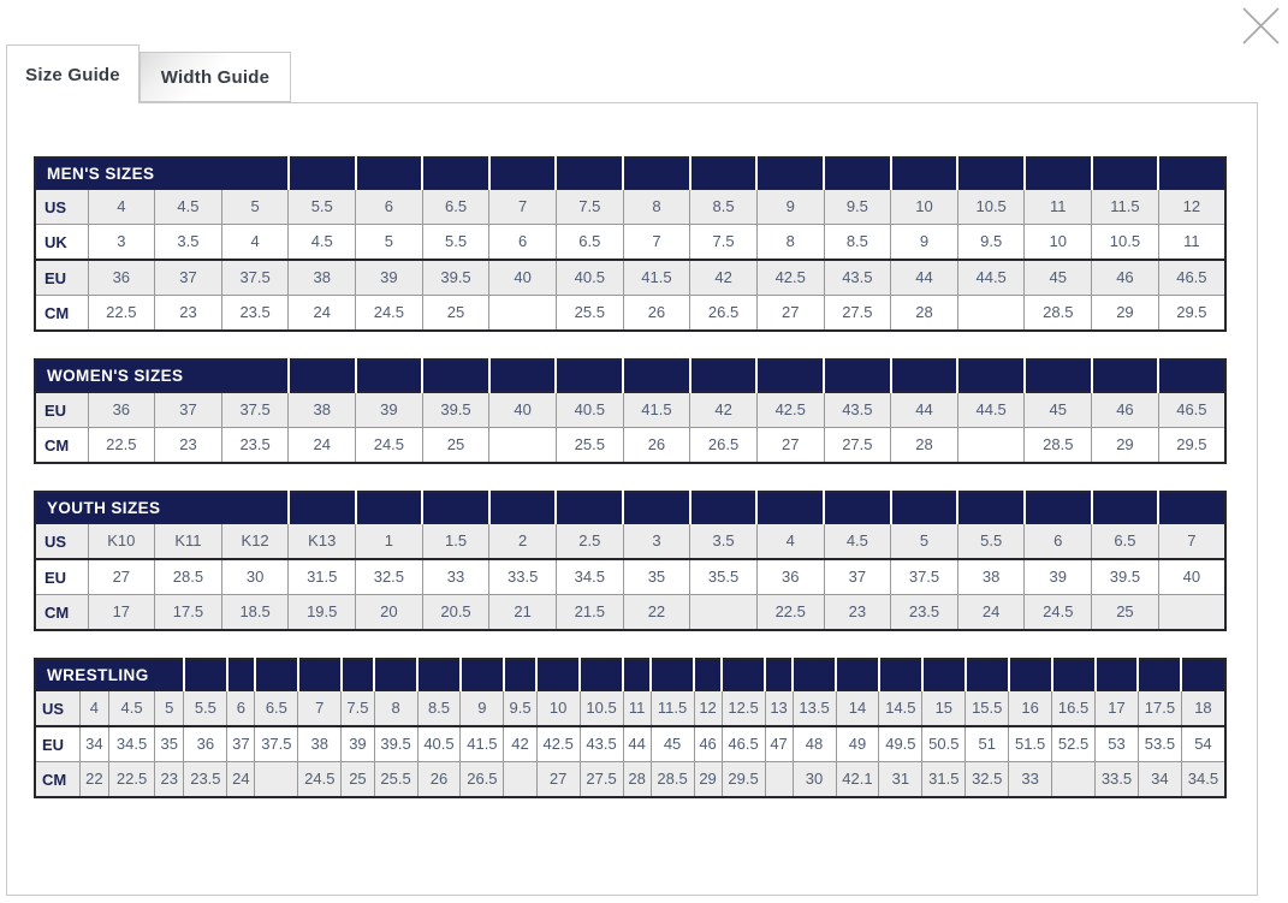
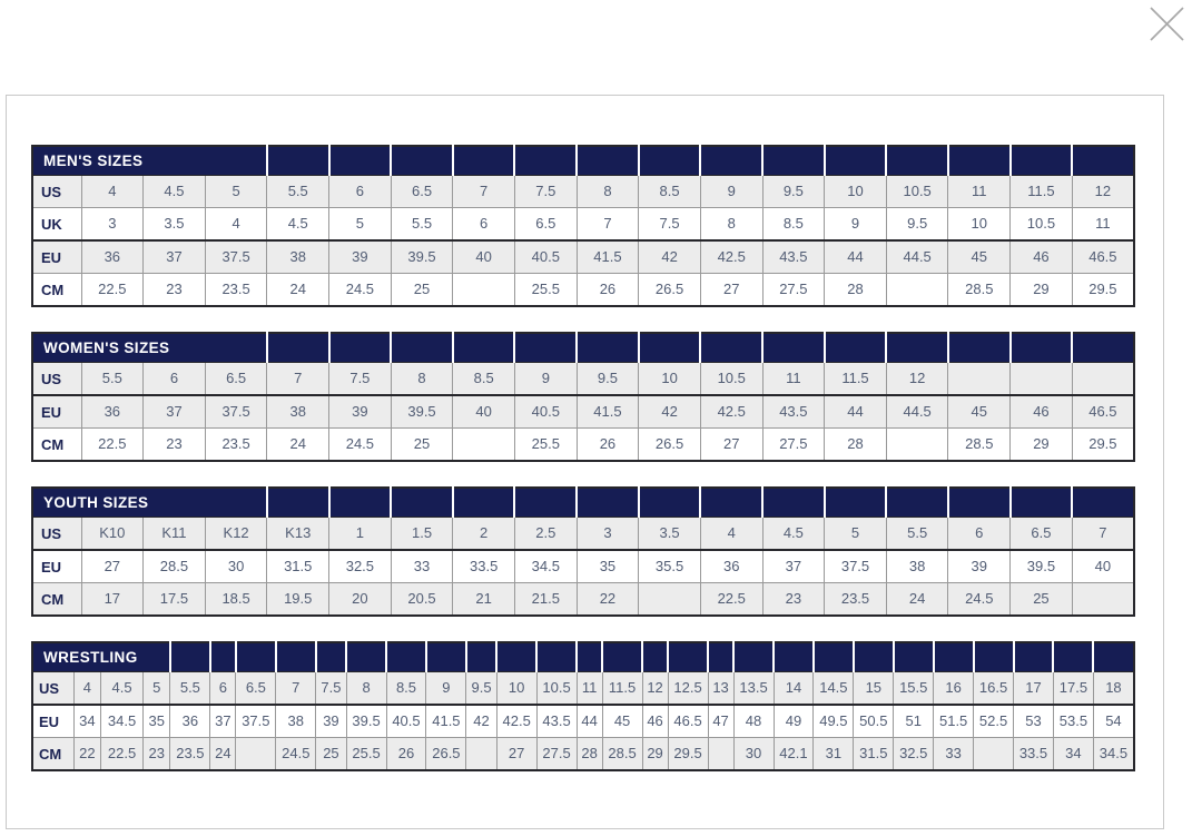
  MEN'S SIZES
  US	4	4.5	5	5.5	6	6.5	7	7.5	8	8.5	9	9.5	10	10.5	11	11.5	12
  UK	3	3.5	4	4.5	5	5.5	6	6.5	7	7.5	8	8.5	9	9.5	10	10.5	11
  EU	36	37	37.5	38	39	39.5	40	40.5	41.5	42	42.5	43.5	44	44.5	45	46	46.5
  CM	22.5	23	23.5	24	24.5	25		25.5	26	26.5	27	27.5	28		28.5	29	29.5
  WOMEN'S SIZES
+ US	5.5	6	6.5	7	7.5	8	8.5	9	9.5	10	10.5	11	11.5	12
  EU	36	37	37.5	38	39	39.5	40	40.5	41.5	42	42.5	43.5	44	44.5	45	46	46.5
  CM	22.5	23	23.5	24	24.5	25		25.5	26	26.5	27	27.5	28		28.5	29	29.5
  YOUTH SIZES
  US	K10	K11	K12	K13	1	1.5	2	2.5	3	3.5	4	4.5	5	5.5	6	6.5	7
  EU	27	28.5	30	31.5	32.5	33	33.5	34.5	35	35.5	36	37	37.5	38	39	39.5	40
  CM	17	17.5	18.5	19.5	20	20.5	21	21.5	22		22.5	23	23.5	24	24.5	25
  WRESTLING
  US	4	4.5	5	5.5	6	6.5	7	7.5	8	8.5	9	9.5	10	10.5	11	11.5	12	12.5	13	13.5	14	14.5	15	15.5	16	16.5	17	17.5	18
  EU	34	34.5	35	36	37	37.5	38	39	39.5	40.5	41.5	42	42.5	43.5	44	45	46	46.5	47	48	49	49.5	50.5	51	51.5	52.5	53	53.5	54
  CM	22	22.5	23	23.5	24		24.5	25	25.5	26	26.5		27	27.5	28	28.5	29	29.5		30	42.1	31	31.5	32.5	33		33.5	34	34.5
- Size Guide
- Width Guide
